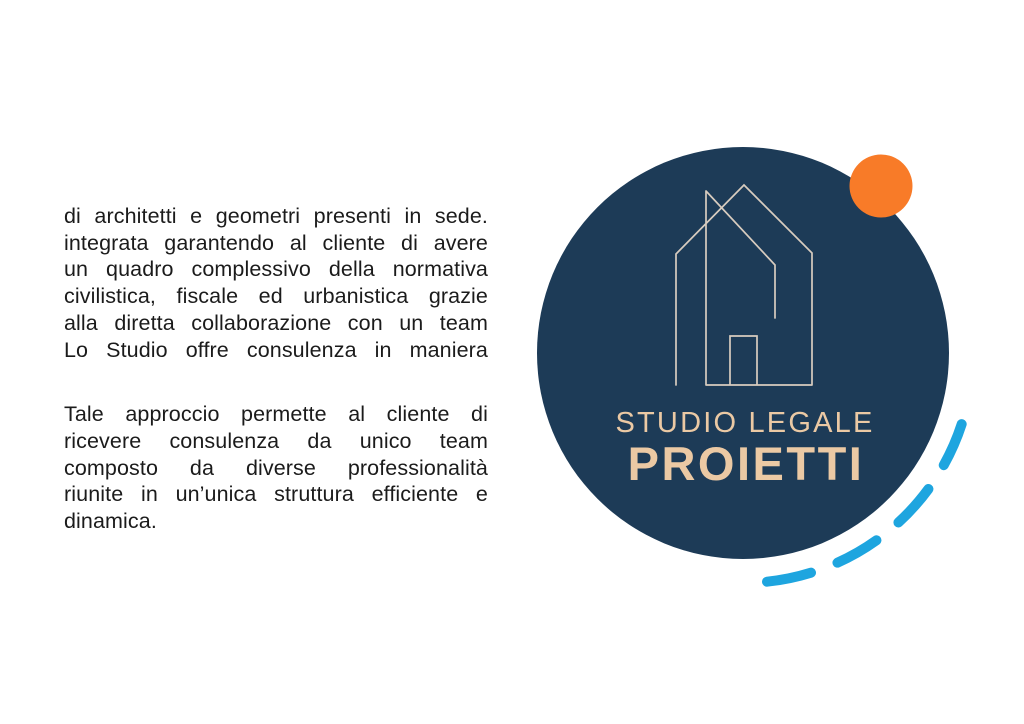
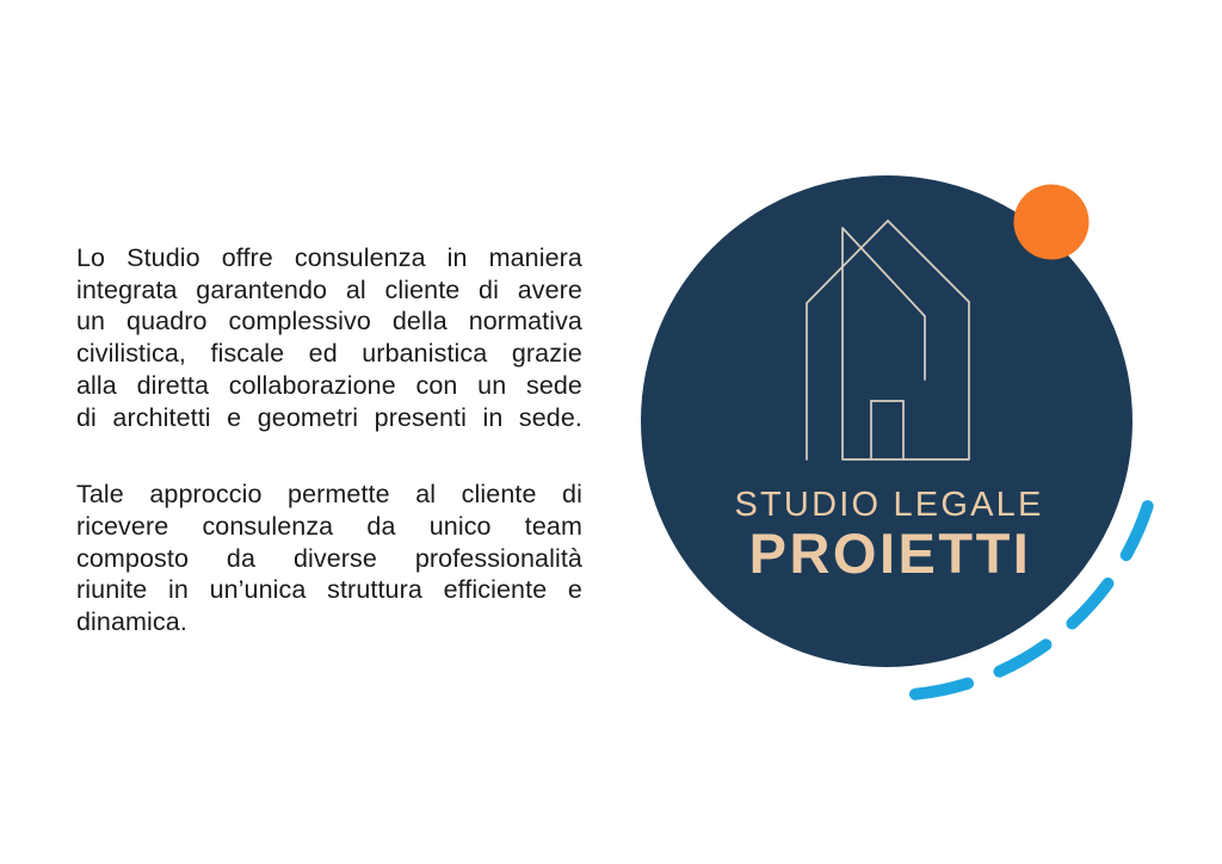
- di architetti e geometri presenti in sede.
+ Lo Studio offre consulenza in maniera
  integrata garantendo al cliente di avere
  un quadro complessivo della normativa
  civilistica, fiscale ed urbanistica grazie
- alla diretta collaborazione con un team
+ alla diretta collaborazione con un sede
- Lo Studio offre consulenza in maniera
+ di architetti e geometri presenti in sede.
  Tale approccio permette al cliente di
  ricevere consulenza da unico team
  composto da diverse professionalità
  riunite in un’unica struttura efficiente e
  dinamica.
  STUDIO LEGALE
  PROIETTI
